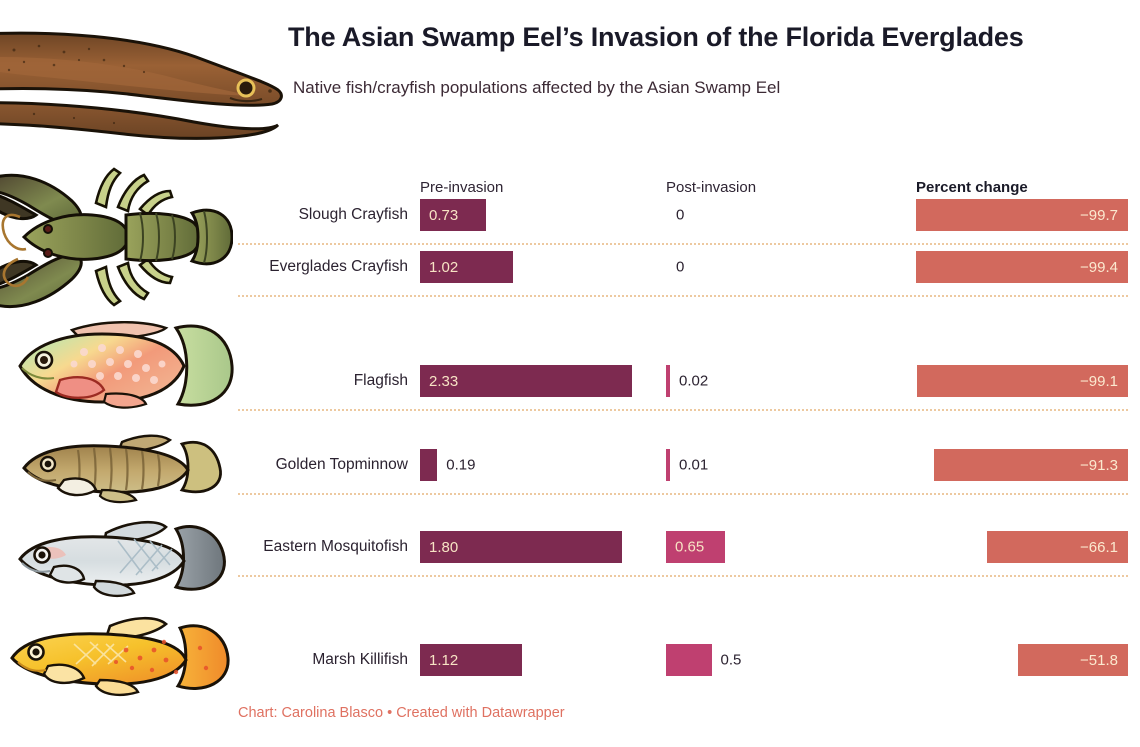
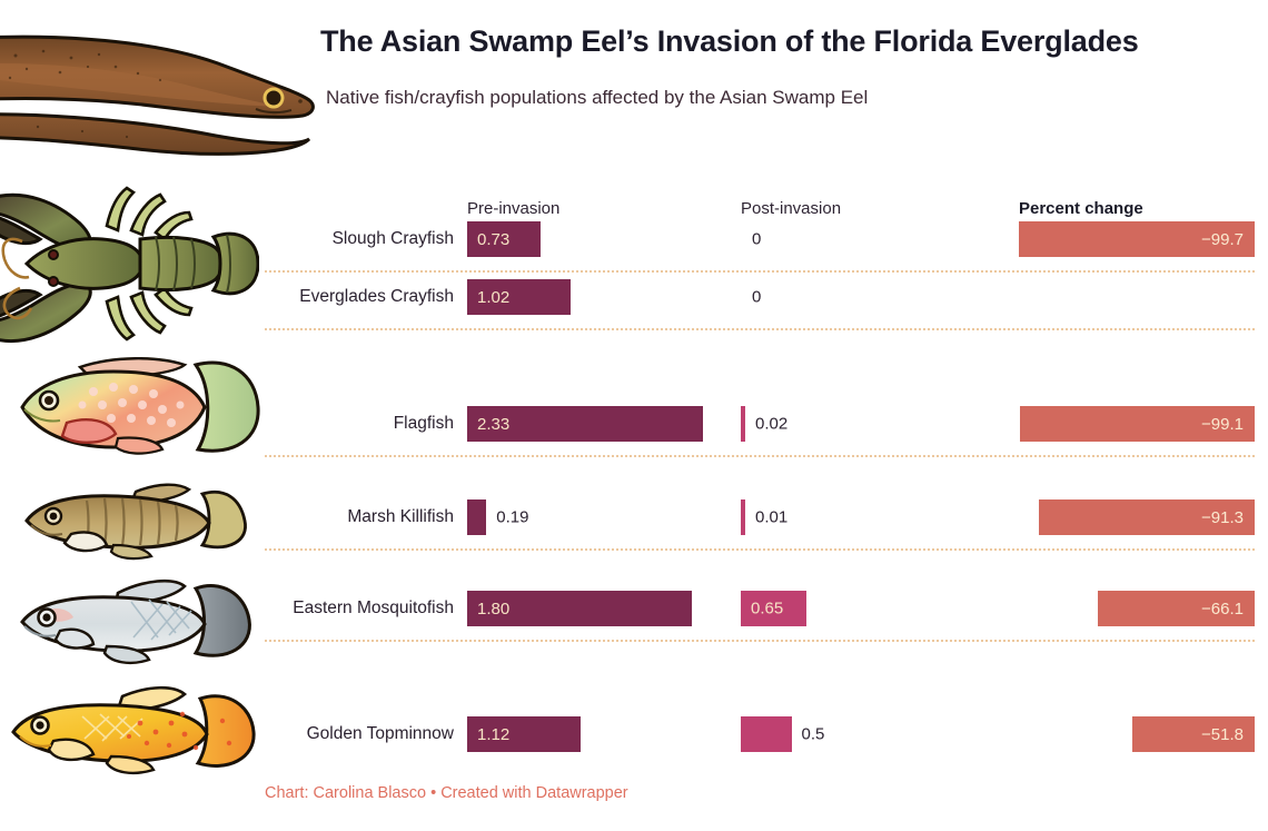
  The Asian Swamp Eel’s Invasion of the Florida Everglades
  Native fish/crayfish populations affected by the Asian Swamp Eel
  Pre-invasion
  Post-invasion
  Percent change
  Slough Crayfish
  0.73
  0
  −99.7
  Everglades Crayfish
  1.02
  0
- −99.4
  Flagfish
  2.33
  0.02
  −99.1
- Golden Topminnow
+ Marsh Killifish
  0.19
  0.01
  −91.3
  Eastern Mosquitofish
  1.80
  0.65
  −66.1
- Marsh Killifish
+ Golden Topminnow
  1.12
  0.5
  −51.8
  Chart: Carolina Blasco • Created with Datawrapper
